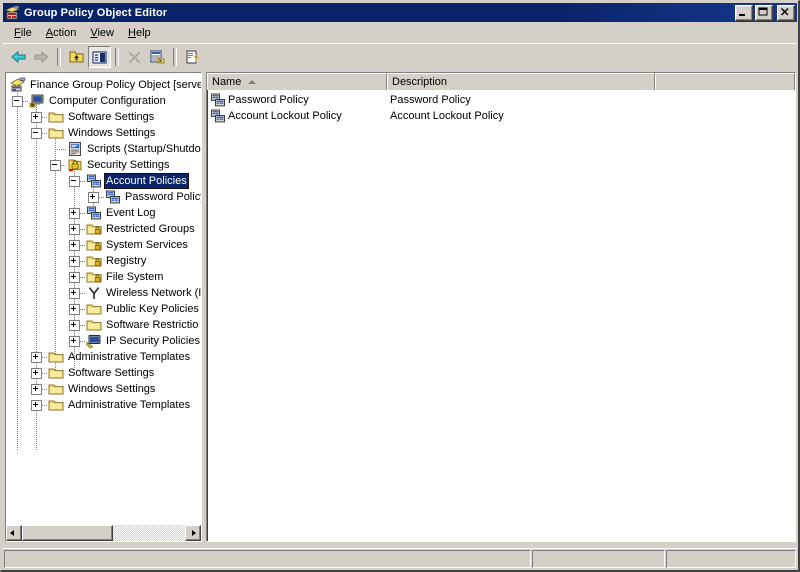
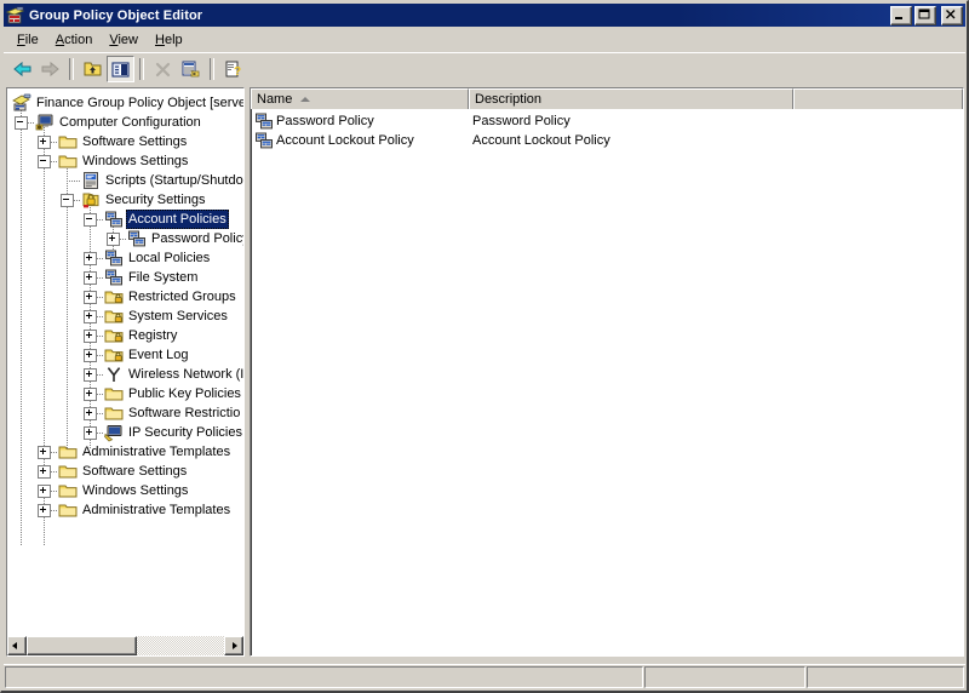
  Group Policy Object Editor
  File
  Action
  View
  Help
  ?
  Finance Group Policy Object [serve
  Computer Configuration
  Software Settings
  Windows Settings
  Scripts (Startup/Shutdo
  Security Settings
  Account Policies
  Password Polic
+ Local Policies
- Event Log
+ File System
  Restricted Groups
  System Services
  Registry
- File System
+ Event Log
  Wireless Network (I
  Public Key Policies
  Software Restrictio
  IP Security Policies
  Administrative Templates
  Software Settings
  Windows Settings
  Administrative Templates
  Name
  Description
  Password Policy
  Password Policy
  Account Lockout Policy
  Account Lockout Policy
